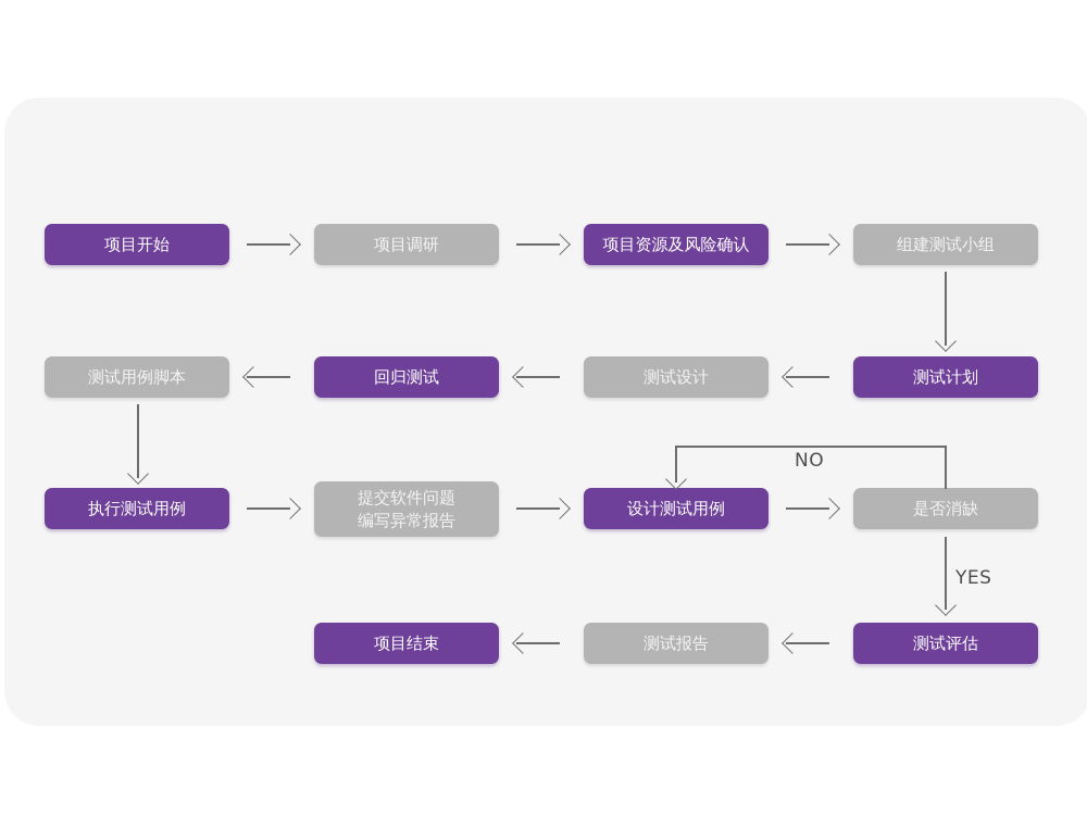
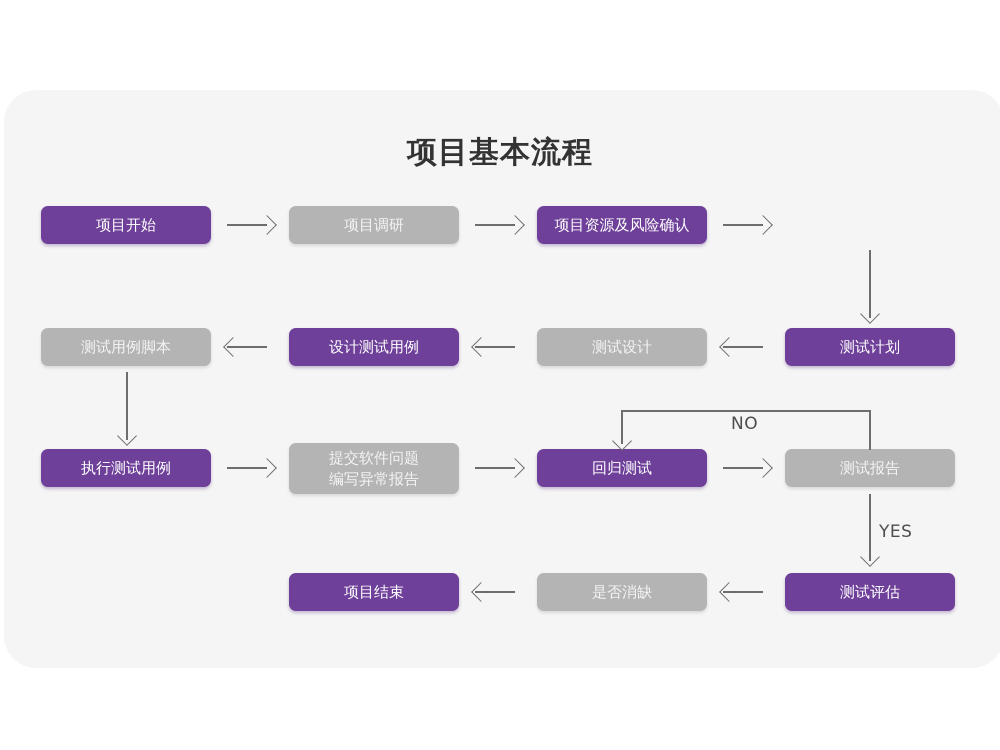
+ 项目基本流程
  项目开始
  项目调研
  项目资源及风险确认
- 组建测试小组
  测试用例脚本
- 回归测试
+ 设计测试用例
  测试设计
  测试计划
  执行测试用例
  提交软件问题
  编写异常报告
- 设计测试用例
+ 回归测试
- 是否消缺
+ 测试报告
  NO
  YES
  项目结束
- 测试报告
+ 是否消缺
  测试评估
